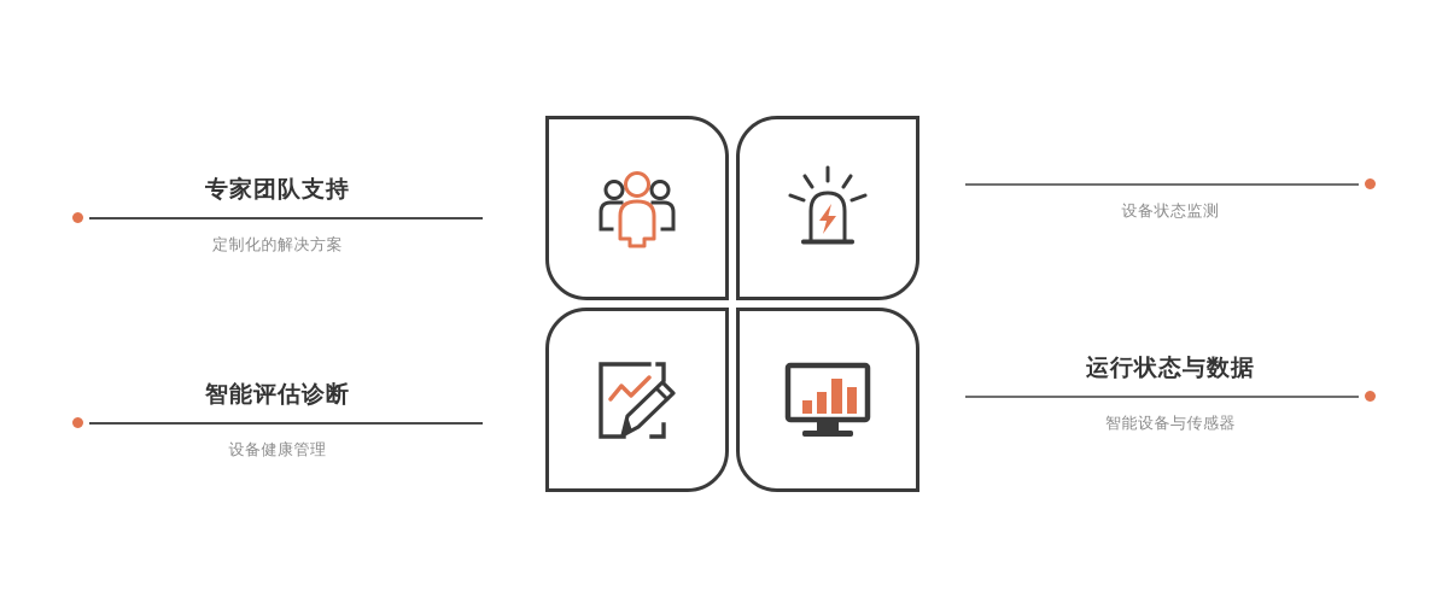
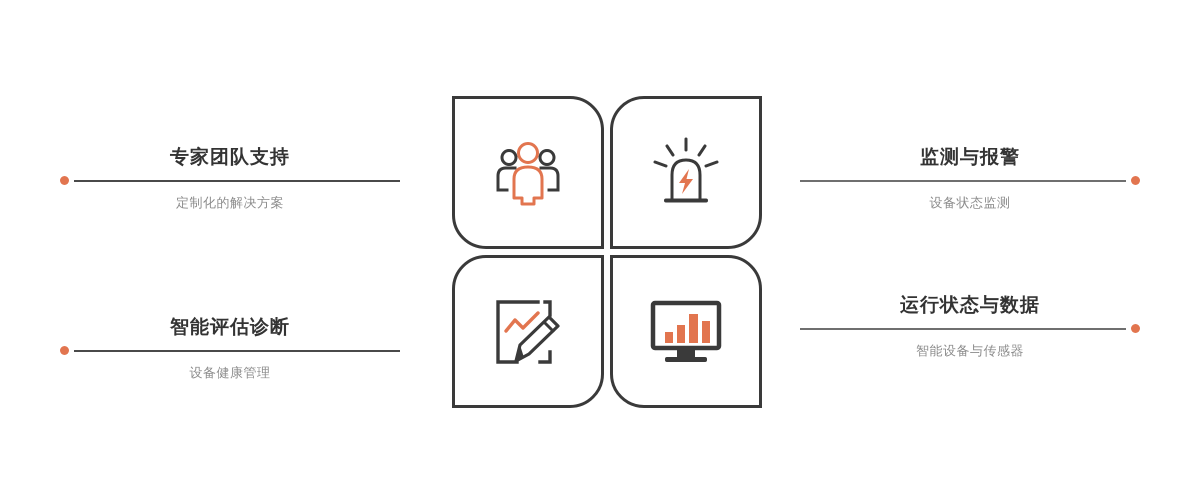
  专家团队支持
  定制化的解决方案
  智能评估诊断
  设备健康管理
+ 监测与报警
  设备状态监测
  运行状态与数据
  智能设备与传感器
